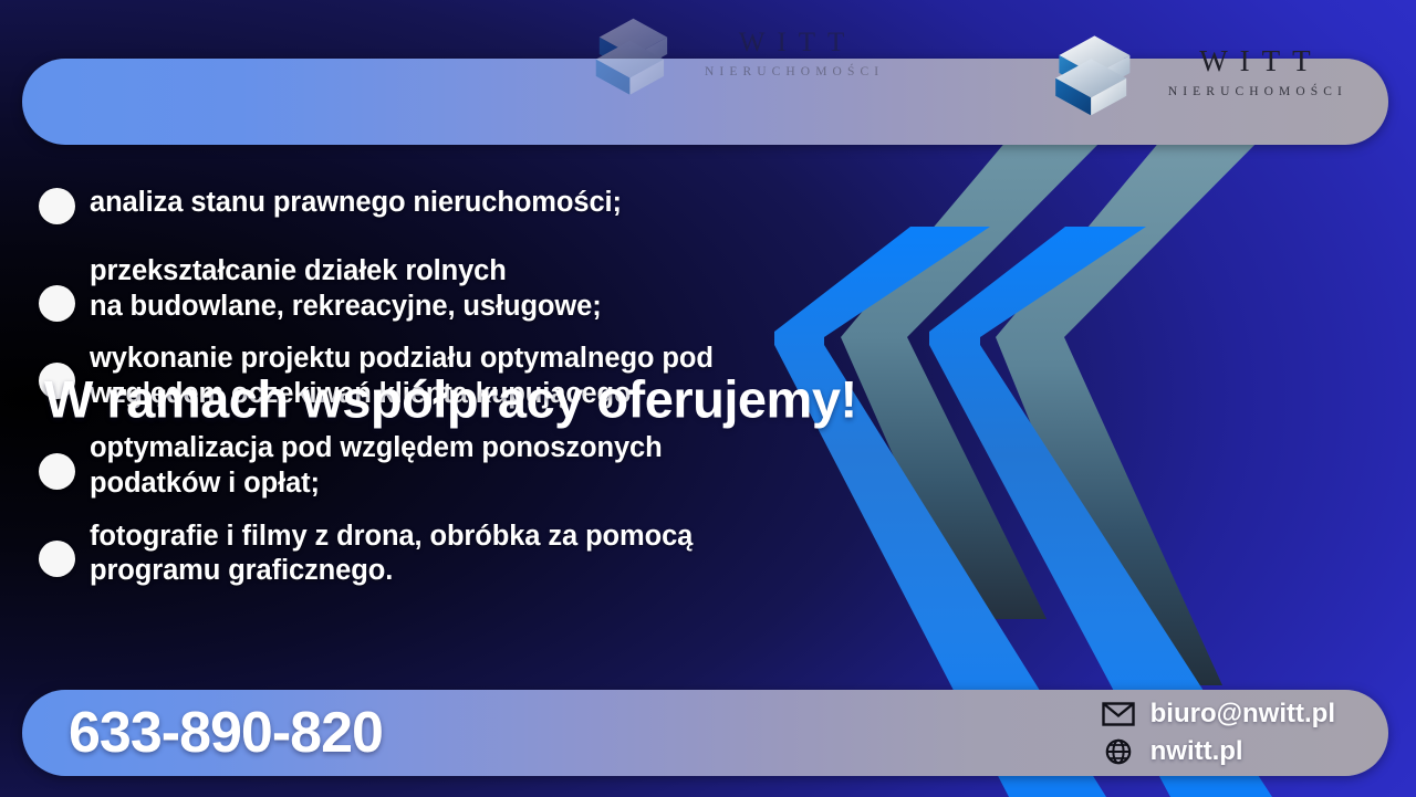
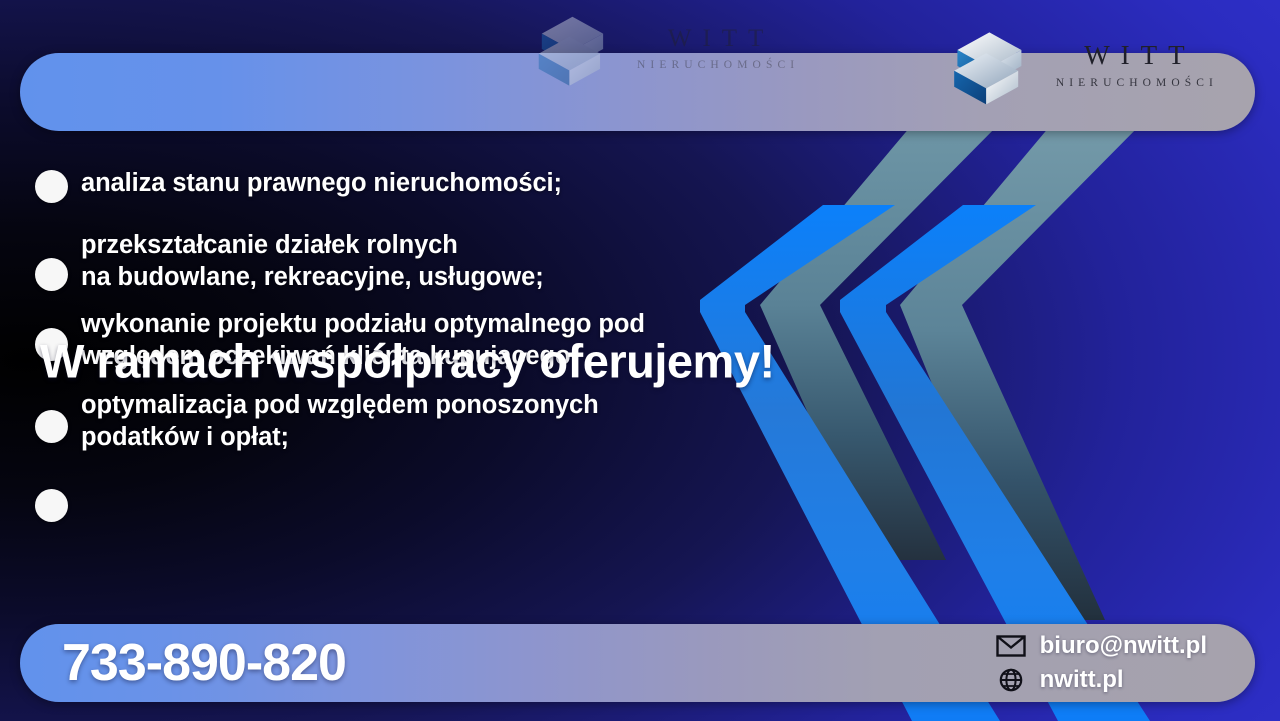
  WITT
  NIERUCHOMOŚCI
  W ramach współpracy oferujemy!
  WITT
  NIERUCHOMOŚCI
  analiza stanu prawnego nieruchomości;
  przekształcanie działek rolnych
  na budowlane, rekreacyjne, usługowe;
  wykonanie projektu podziału optymalnego pod
  względem oczekiwań klienta kupującego;
  optymalizacja pod względem ponoszonych
  podatków i opłat;
- fotografie i filmy z drona, obróbka za pomocą
- programu graficznego.
- 633-890-820
+ 733-890-820
  biuro@nwitt.pl
  nwitt.pl
